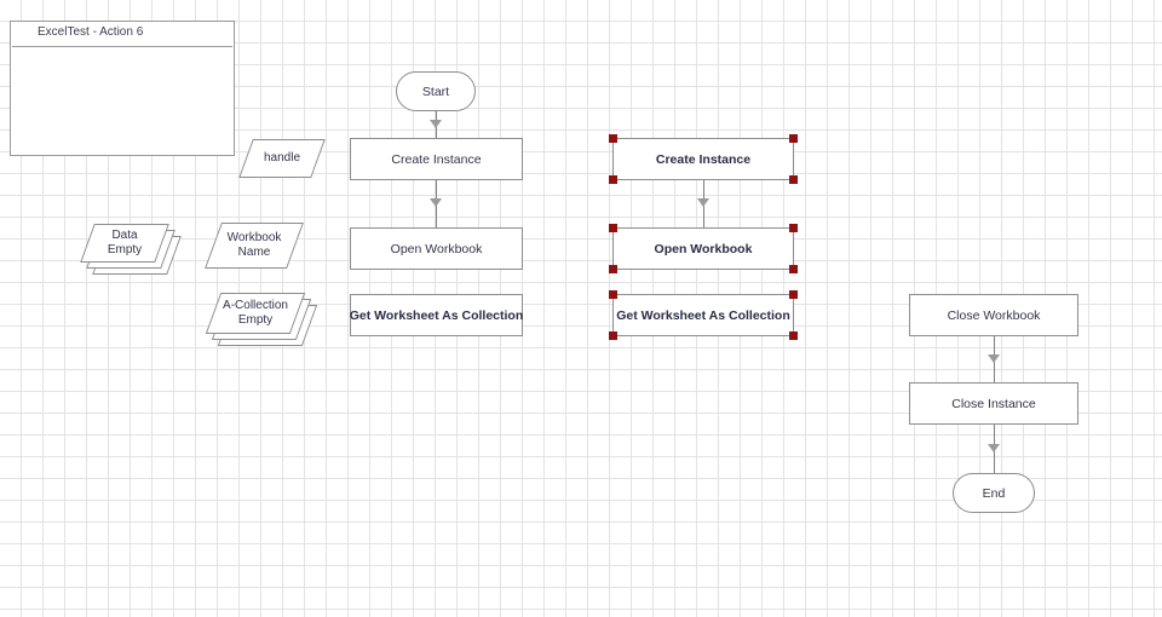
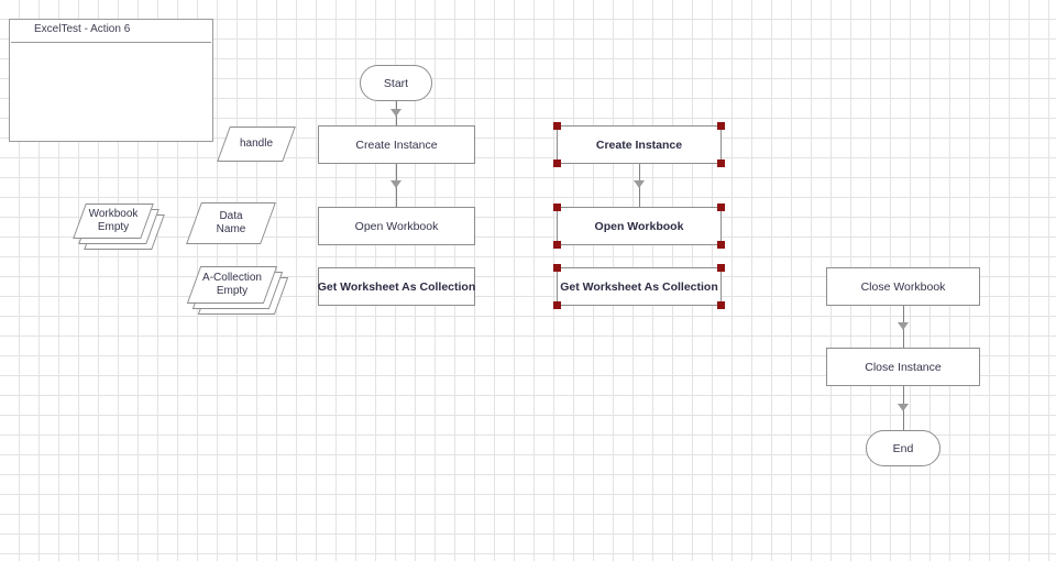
  ExcelTest - Action 6
  handle
- Data
+ Workbook
  Empty
- Workbook
+ Data
  Name
  A-Collection
  Empty
  Start
  Create Instance
  Open Workbook
  Get Worksheet As Collection
  Create Instance
  Open Workbook
  Get Worksheet As Collection
  Close Workbook
  Close Instance
  End
